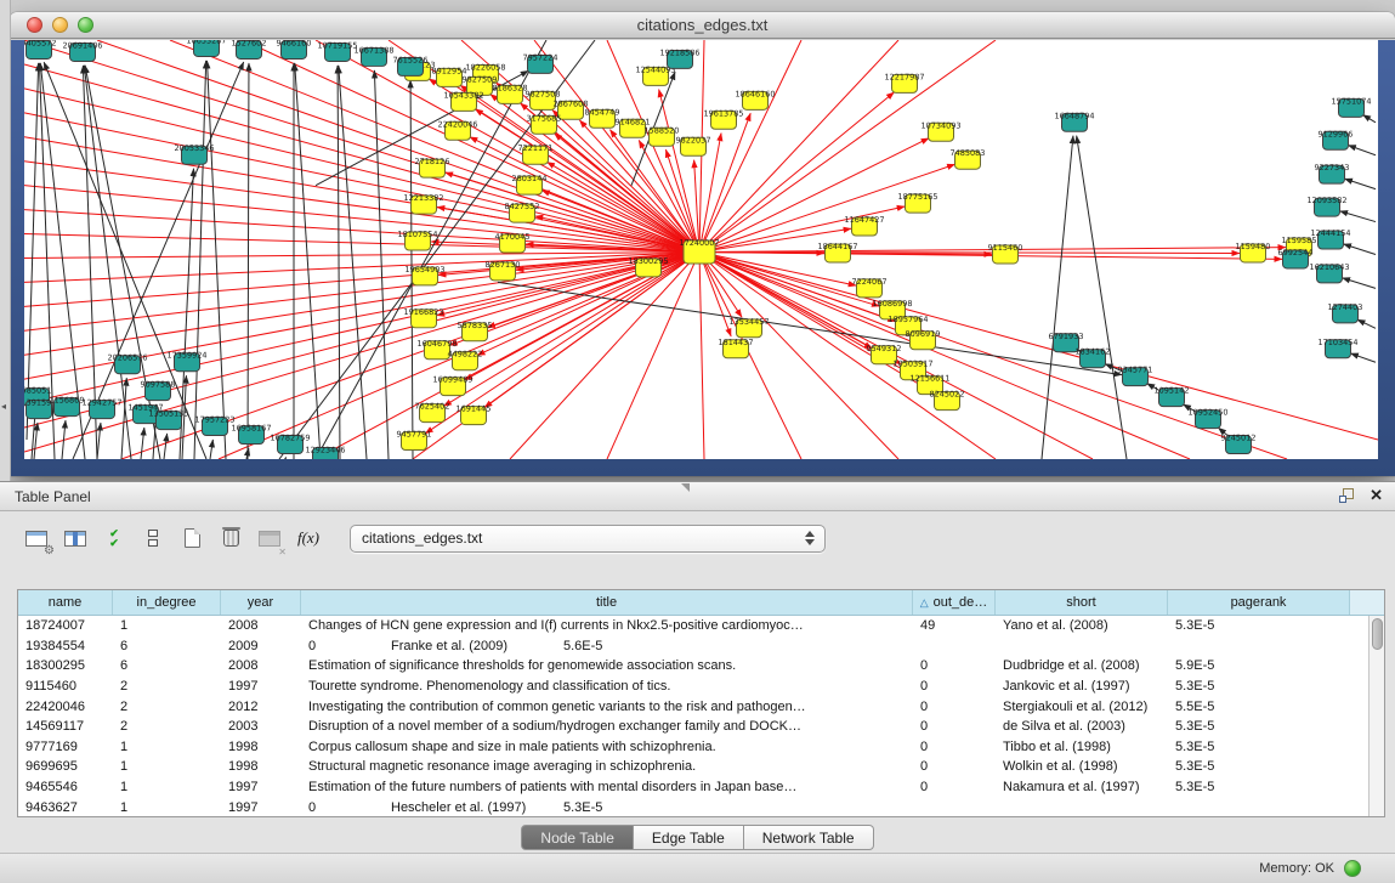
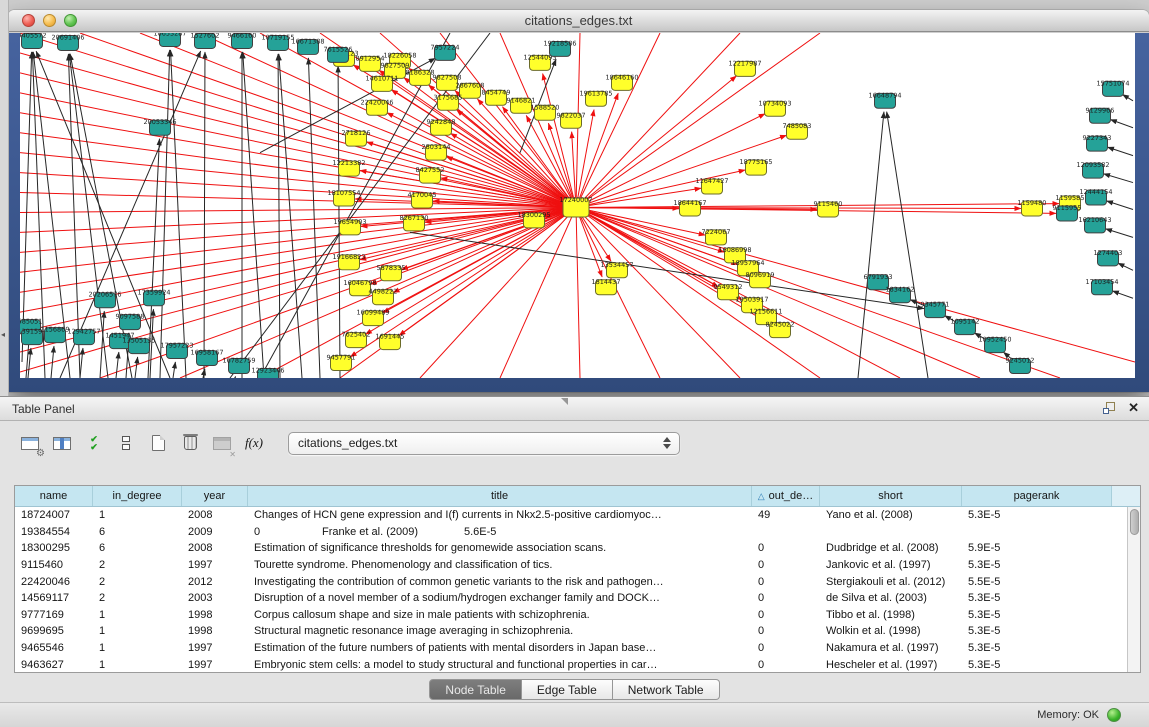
  citations_edges.txt
  17240007
  8912954
  18226058
  9827509
  8186328
  9827508
- 16543382
+ 14610711
  22420046
  3175685
  8454749
  9146821
  1588520
  9822037
- 7221171
+ 9242848
  2718126
  2803144
  12213382
  8427552
  4170045
  18107554
  8267130
  18300295
  5878335
  16046798
  16099489
  7625402
  1691445
  9457791
  13534457
  1814437
  12544093
  18646160
  19613785
  12217987
  10734093
  18775165
  11647427
  18644167
  7224067
  9115460
  1159480
  1159585
  16086998
  18957964
  8096919
  9549312
  10503917
  12156611
  9405572
  20691406
  10653287
  1527602
  9466160
  10719155
  16671388
  19218586
  20053346
  16648794
  9129966
  9227343
  12093582
  12444154
- 6992544
+ 9115955
  17103454
  585051
  39159
  1156869
  12942757
  20206576
  9097588
  1451947
  13505135
  17957223
  16958167
  12923446
  6791933
  9345771
  1095142
  10952450
  ◂
  Table Panel
  ✕
  ⚙
  ✔
  ✔
  ✕
  f(x)
  citations_edges.txt
  name
  in_degree
  year
  title
  △
  out_de…
  short
  pagerank
  18724007
  1
  2008
  Changes of HCN gene expression and I(f) currents in Nkx2.5-positive cardiomyoc…
  49
  Yano et al. (2008)
  5.3E-5
  19384554
  6
  2009
  0
  Franke et al. (2009)
  5.6E-5
  18300295
  6
  2008
  Estimation of significance thresholds for genomewide association scans.
  0
  Dudbridge et al. (2008)
  5.9E-5
  9115460
  2
  1997
  Tourette syndrome. Phenomenology and classification of tics.
  0
  Jankovic et al. (1997)
  5.3E-5
  22420046
  2
  2012
  Investigating the contribution of common genetic variants to the risk and pathogen…
  0
  Stergiakouli et al. (2012)
  5.5E-5
  14569117
  2
  2003
  Disruption of a novel member of a sodium/hydrogen exchanger family and DOCK…
  0
  de Silva et al. (2003)
  5.3E-5
  9777169
  1
  1998
  Corpus callosum shape and size in male patients with schizophrenia.
  0
  Tibbo et al. (1998)
  5.3E-5
  9699695
  1
  1998
  Structural magnetic resonance image averaging in schizophrenia.
  0
  Wolkin et al. (1998)
  5.3E-5
  9465546
  1
  1997
  Estimation of the future numbers of patients with mental disorders in Japan base…
  0
  Nakamura et al. (1997)
  5.3E-5
  9463627
  1
  1997
+ Embryonic stem cells: a model to study structural and functional properties in car…
  0
  Hescheler et al. (1997)
  5.3E-5
  Node Table
  Edge Table
  Network Table
  Memory: OK
